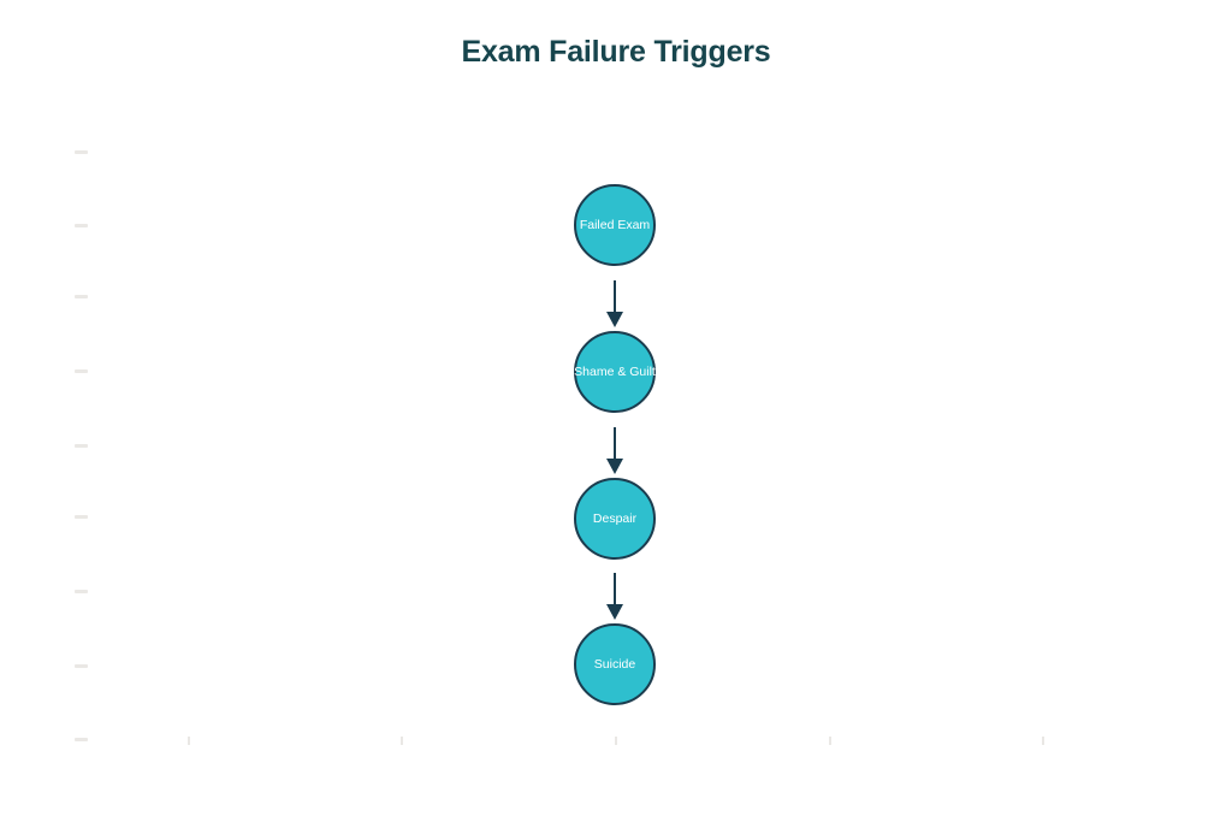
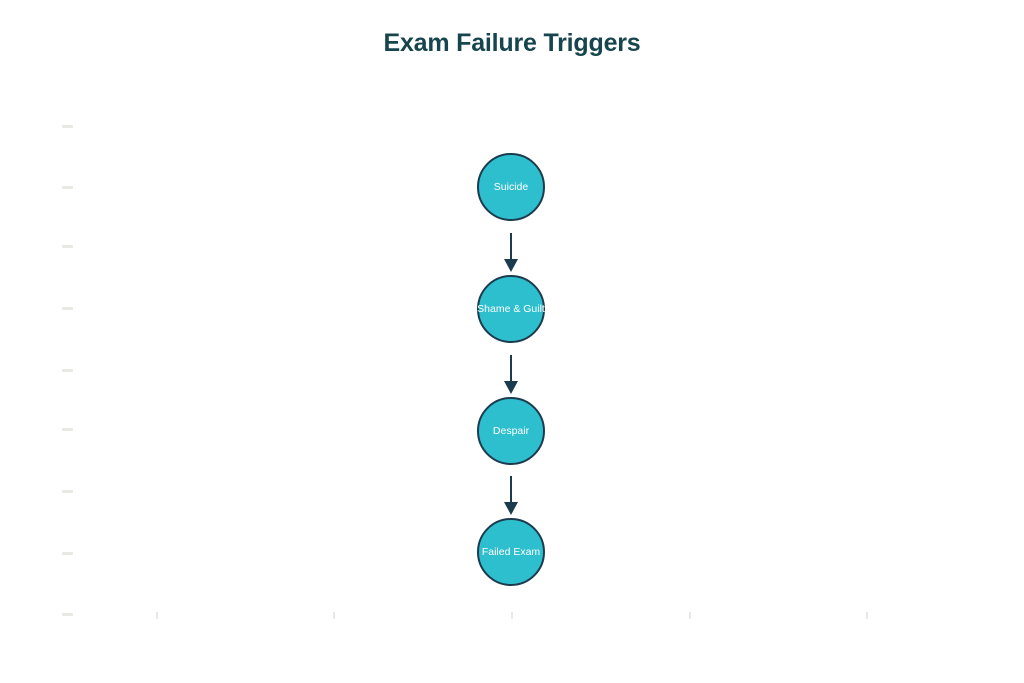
  Exam Failure Triggers
- Failed Exam
+ Suicide
  Shame & Guilt
  Despair
- Suicide
+ Failed Exam
